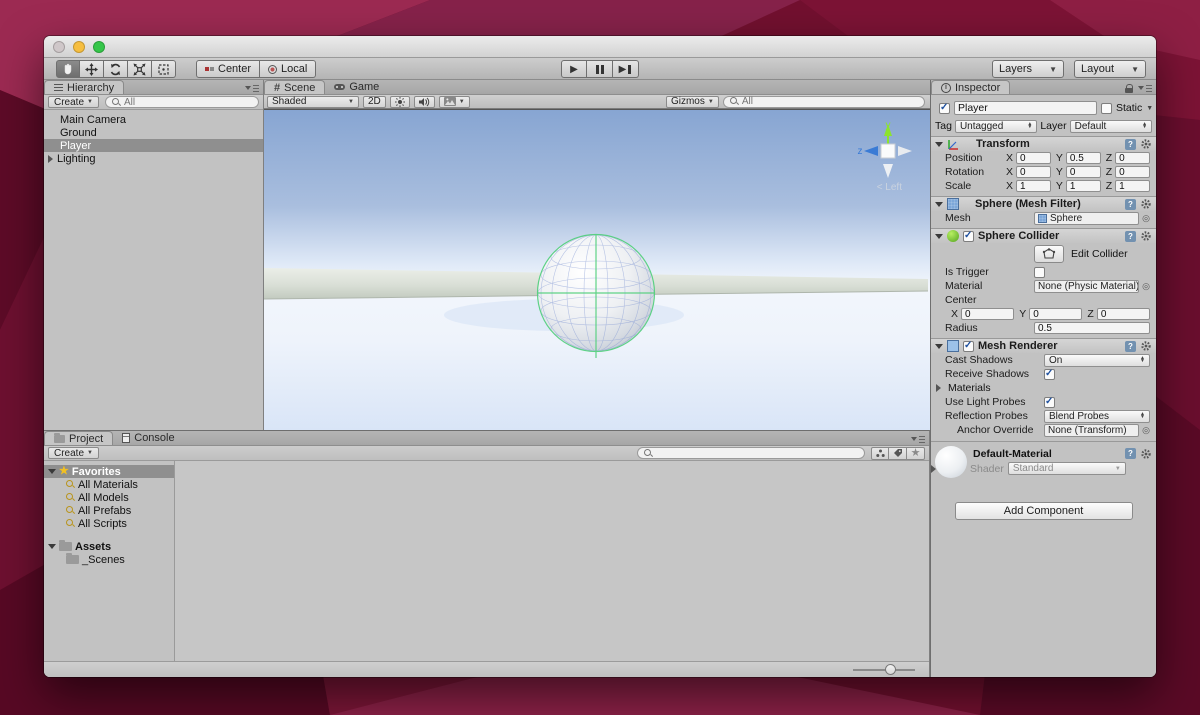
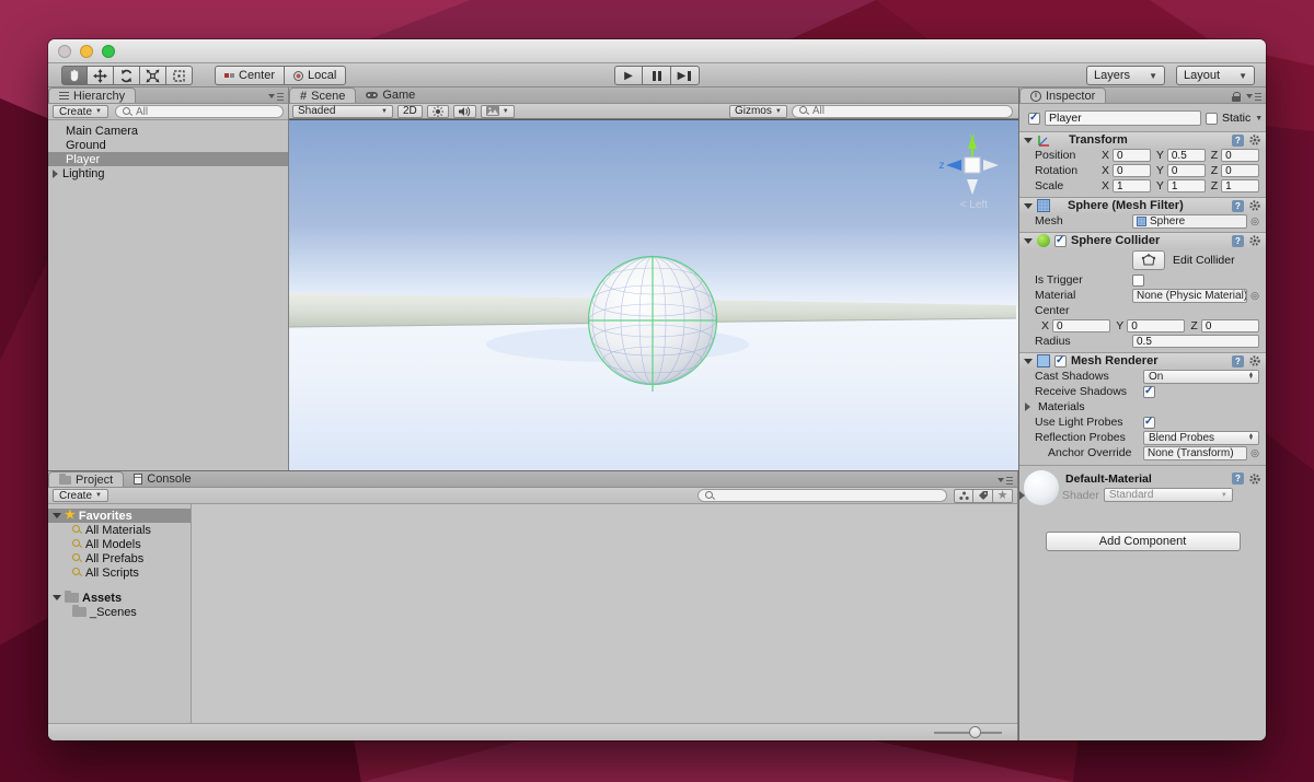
  Center
  Local
  ▶
  ▶
  Layers
  ▼
  Layout
  ▼
  Hierarchy
  Create
  All
  Main Camera
  Ground
  Player
  Lighting
  #
  Scene
  Game
  Shaded
  2D
  Gizmos
  All
  z
  < Left
  Project
  Console
  Create
  ★
  ★
  Favorites
  All Materials
  All Models
  All Prefabs
  All Scripts
  Assets
  _Scenes
  Inspector
  Player
  Static
- Tag
- Untagged
- Layer
- Default
  Transform
  ?
  Position
  X
  0
  Y
  0.5
  Z
  0
  Rotation
  X
  0
  Y
  0
  Z
  0
  Scale
  X
  1
  Y
  1
  Z
  1
  Sphere (Mesh Filter)
  ?
  Mesh
  Sphere
  ◎
  Sphere Collider
  ?
  Edit Collider
  Is Trigger
  Material
  None (Physic Material)
  ◎
  Center
  X
  0
  Y
  0
  Z
  0
  Radius
  0.5
  Mesh Renderer
  ?
  Cast Shadows
  On
  Receive Shadows
  Materials
  Use Light Probes
  Reflection Probes
  Blend Probes
  Anchor Override
  None (Transform)
  ◎
  Default-Material
  ?
  Shader
  Standard
  Add Component
